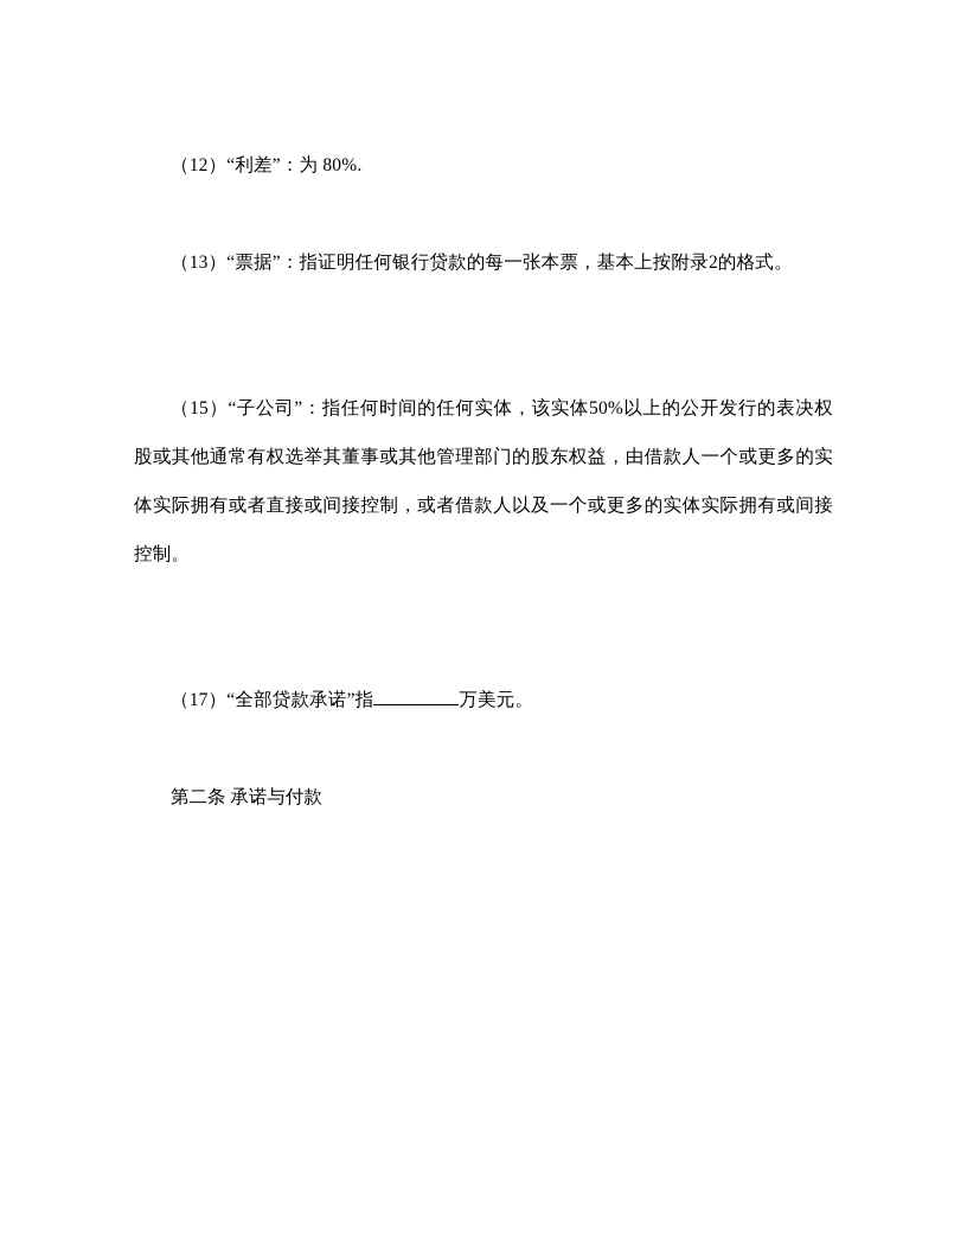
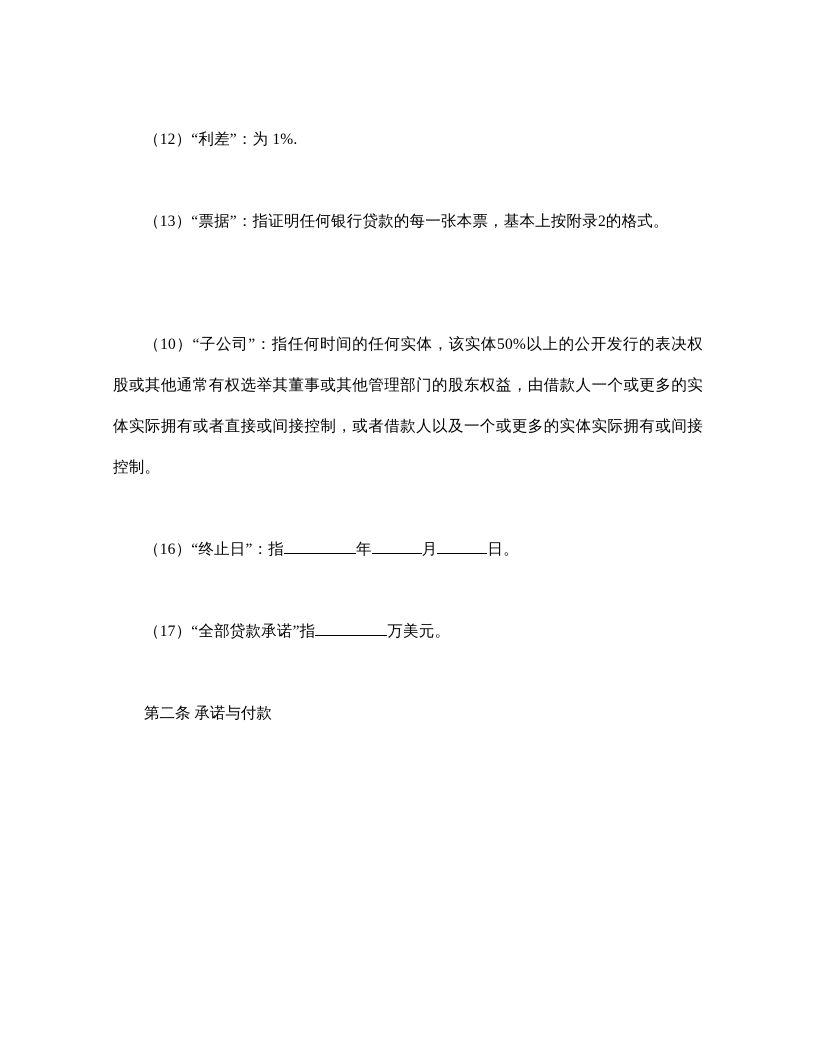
- （12）“利差”：为 80%.
+ （12）“利差”：为 1%.
  （13）“票据”：指证明任何银行贷款的每一张本票，基本上按附录2的格式。
- （15）“子公司”：指任何时间的任何实体，该实体50%以上的公开发行的表决权股或其他通常有权选举其董事或其他管理部门的股东权益，由借款人一个或更多的实体实际拥有或者直接或间接控制，或者借款人以及一个或更多的实体实际拥有或间接控制。
+ （10）“子公司”：指任何时间的任何实体，该实体50%以上的公开发行的表决权股或其他通常有权选举其董事或其他管理部门的股东权益，由借款人一个或更多的实体实际拥有或者直接或间接控制，或者借款人以及一个或更多的实体实际拥有或间接控制。
+ （16）“终止日”：指 年 月 日。
  （17）“全部贷款承诺”指 万美元。
  第二条 承诺与付款
